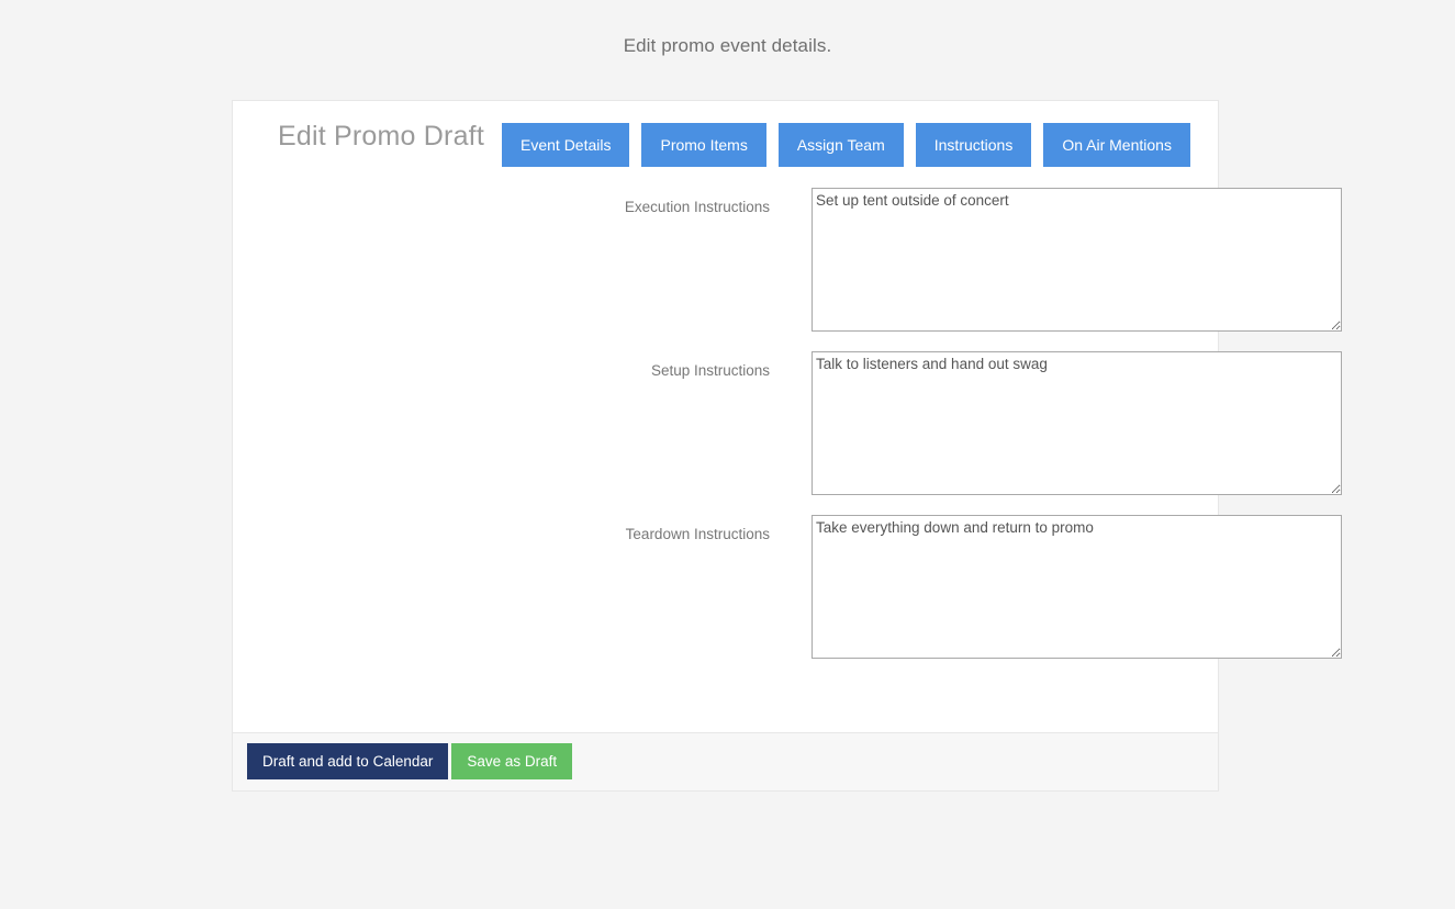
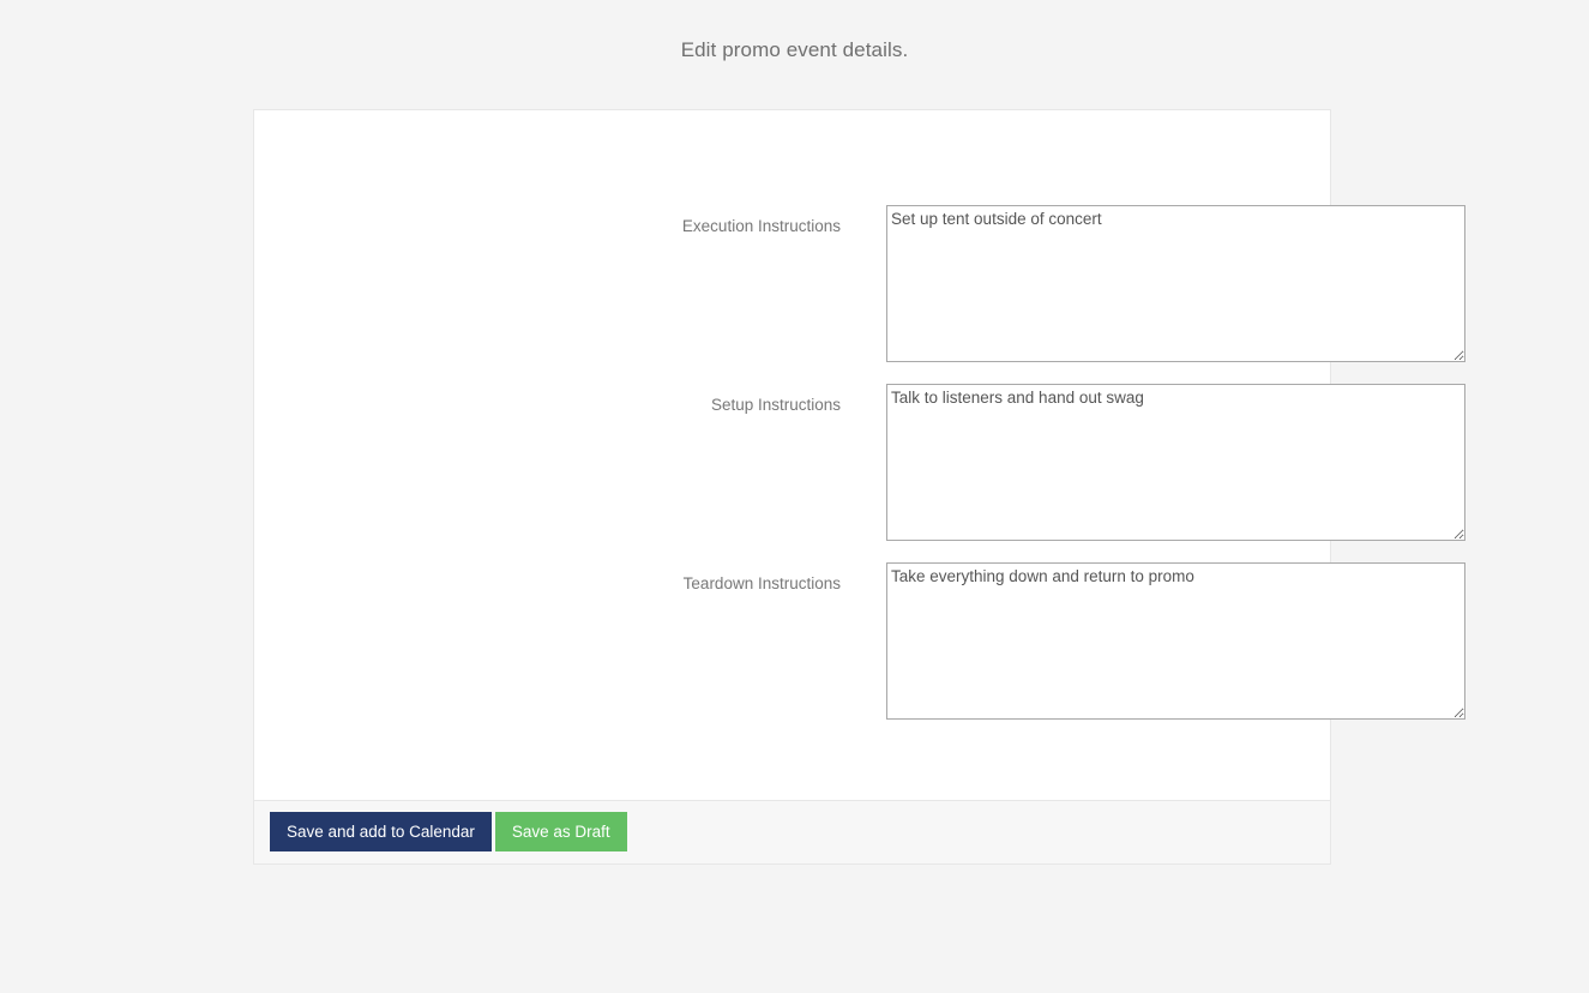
  Edit promo event details.
- Edit Promo Draft
- Event Details
- Promo Items
- Assign Team
- Instructions
- On Air Mentions
  Execution Instructions
  Set up tent outside of concert
  Setup Instructions
  Talk to listeners and hand out swag
  Teardown Instructions
  Take everything down and return to promo
- Draft and add to Calendar
+ Save and add to Calendar
  Save as Draft
